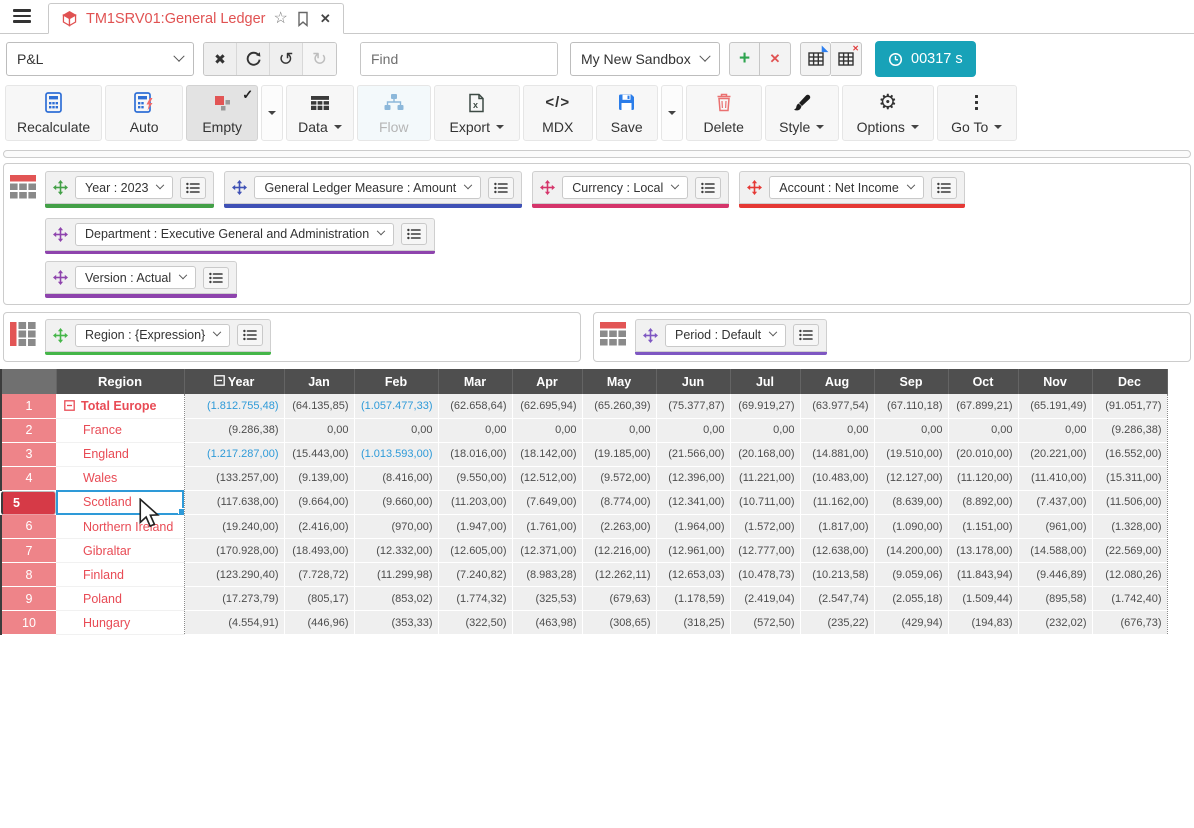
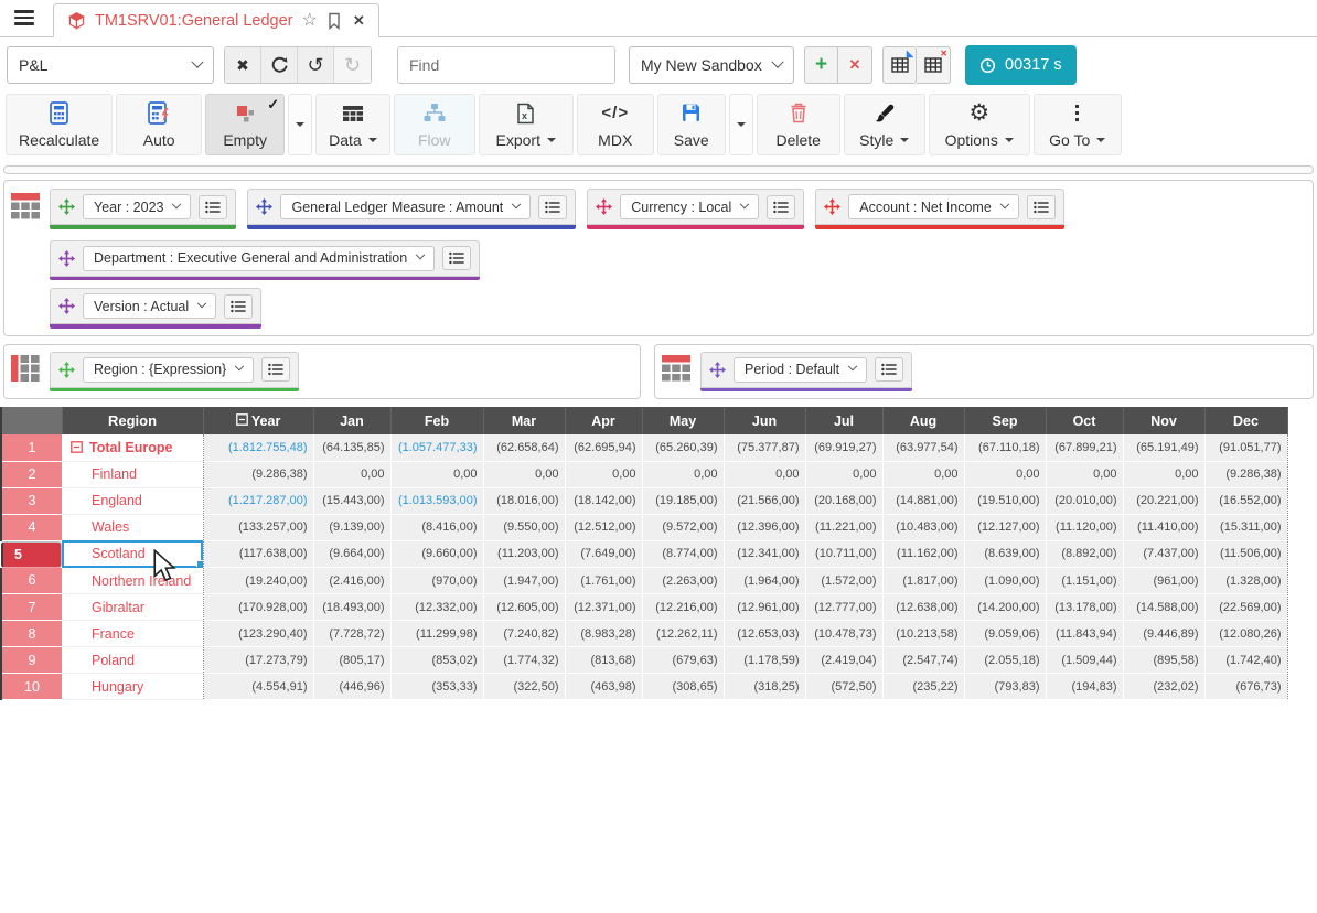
  TM1SRV01:General Ledger
  ☆
  ✕
  P&L
  ✖
  ↺
  ↻
  Find
  My New Sandbox
  +
  ✕
  ◣
  ✕
  00317 s
  Recalculate
  Auto
  ✓
  Empty
  Data
  Flow
  x
  Export
  </>
  MDX
  Save
  Delete
  Style
  ⚙
  Options
  Go To
  Year : 2023
  General Ledger Measure : Amount
  Currency : Local
  Account : Net Income
  Department : Executive General and Administration
  Version : Actual
  Region : {Expression}
  Period : Default
  	Region	Year	Jan	Feb	Mar	Apr	May	Jun	Jul	Aug	Sep	Oct	Nov	Dec
  1	Total Europe	(1.812.755,48)	(64.135,85)	(1.057.477,33)	(62.658,64)	(62.695,94)	(65.260,39)	(75.377,87)	(69.919,27)	(63.977,54)	(67.110,18)	(67.899,21)	(65.191,49)	(91.051,77)
- 2	France	(9.286,38)	0,00	0,00	0,00	0,00	0,00	0,00	0,00	0,00	0,00	0,00	0,00	(9.286,38)
+ 2	Finland	(9.286,38)	0,00	0,00	0,00	0,00	0,00	0,00	0,00	0,00	0,00	0,00	0,00	(9.286,38)
  3	England	(1.217.287,00)	(15.443,00)	(1.013.593,00)	(18.016,00)	(18.142,00)	(19.185,00)	(21.566,00)	(20.168,00)	(14.881,00)	(19.510,00)	(20.010,00)	(20.221,00)	(16.552,00)
  4	Wales	(133.257,00)	(9.139,00)	(8.416,00)	(9.550,00)	(12.512,00)	(9.572,00)	(12.396,00)	(11.221,00)	(10.483,00)	(12.127,00)	(11.120,00)	(11.410,00)	(15.311,00)
  5		Scotland	(117.638,00)	(9.664,00)	(9.660,00)	(11.203,00)	(7.649,00)	(8.774,00)	(12.341,00)	(10.711,00)	(11.162,00)	(8.639,00)	(8.892,00)	(7.437,00)	(11.506,00)
  6	Northern Ireand	(19.240,00)	(2.416,00)	(970,00)	(1.947,00)	(1.761,00)	(2.263,00)	(1.964,00)	(1.572,00)	(1.817,00)	(1.090,00)	(1.151,00)	(961,00)	(1.328,00)
  7	Gibraltar	(170.928,00)	(18.493,00)	(12.332,00)	(12.605,00)	(12.371,00)	(12.216,00)	(12.961,00)	(12.777,00)	(12.638,00)	(14.200,00)	(13.178,00)	(14.588,00)	(22.569,00)
- 8	Finland	(123.290,40)	(7.728,72)	(11.299,98)	(7.240,82)	(8.983,28)	(12.262,11)	(12.653,03)	(10.478,73)	(10.213,58)	(9.059,06)	(11.843,94)	(9.446,89)	(12.080,26)
+ 8	France	(123.290,40)	(7.728,72)	(11.299,98)	(7.240,82)	(8.983,28)	(12.262,11)	(12.653,03)	(10.478,73)	(10.213,58)	(9.059,06)	(11.843,94)	(9.446,89)	(12.080,26)
- 9	Poland	(17.273,79)	(805,17)	(853,02)	(1.774,32)	(325,53)	(679,63)	(1.178,59)	(2.419,04)	(2.547,74)	(2.055,18)	(1.509,44)	(895,58)	(1.742,40)
+ 9	Poland	(17.273,79)	(805,17)	(853,02)	(1.774,32)	(813,68)	(679,63)	(1.178,59)	(2.419,04)	(2.547,74)	(2.055,18)	(1.509,44)	(895,58)	(1.742,40)
- 10	Hungary	(4.554,91)	(446,96)	(353,33)	(322,50)	(463,98)	(308,65)	(318,25)	(572,50)	(235,22)	(429,94)	(194,83)	(232,02)	(676,73)
+ 10	Hungary	(4.554,91)	(446,96)	(353,33)	(322,50)	(463,98)	(308,65)	(318,25)	(572,50)	(235,22)	(793,83)	(194,83)	(232,02)	(676,73)
